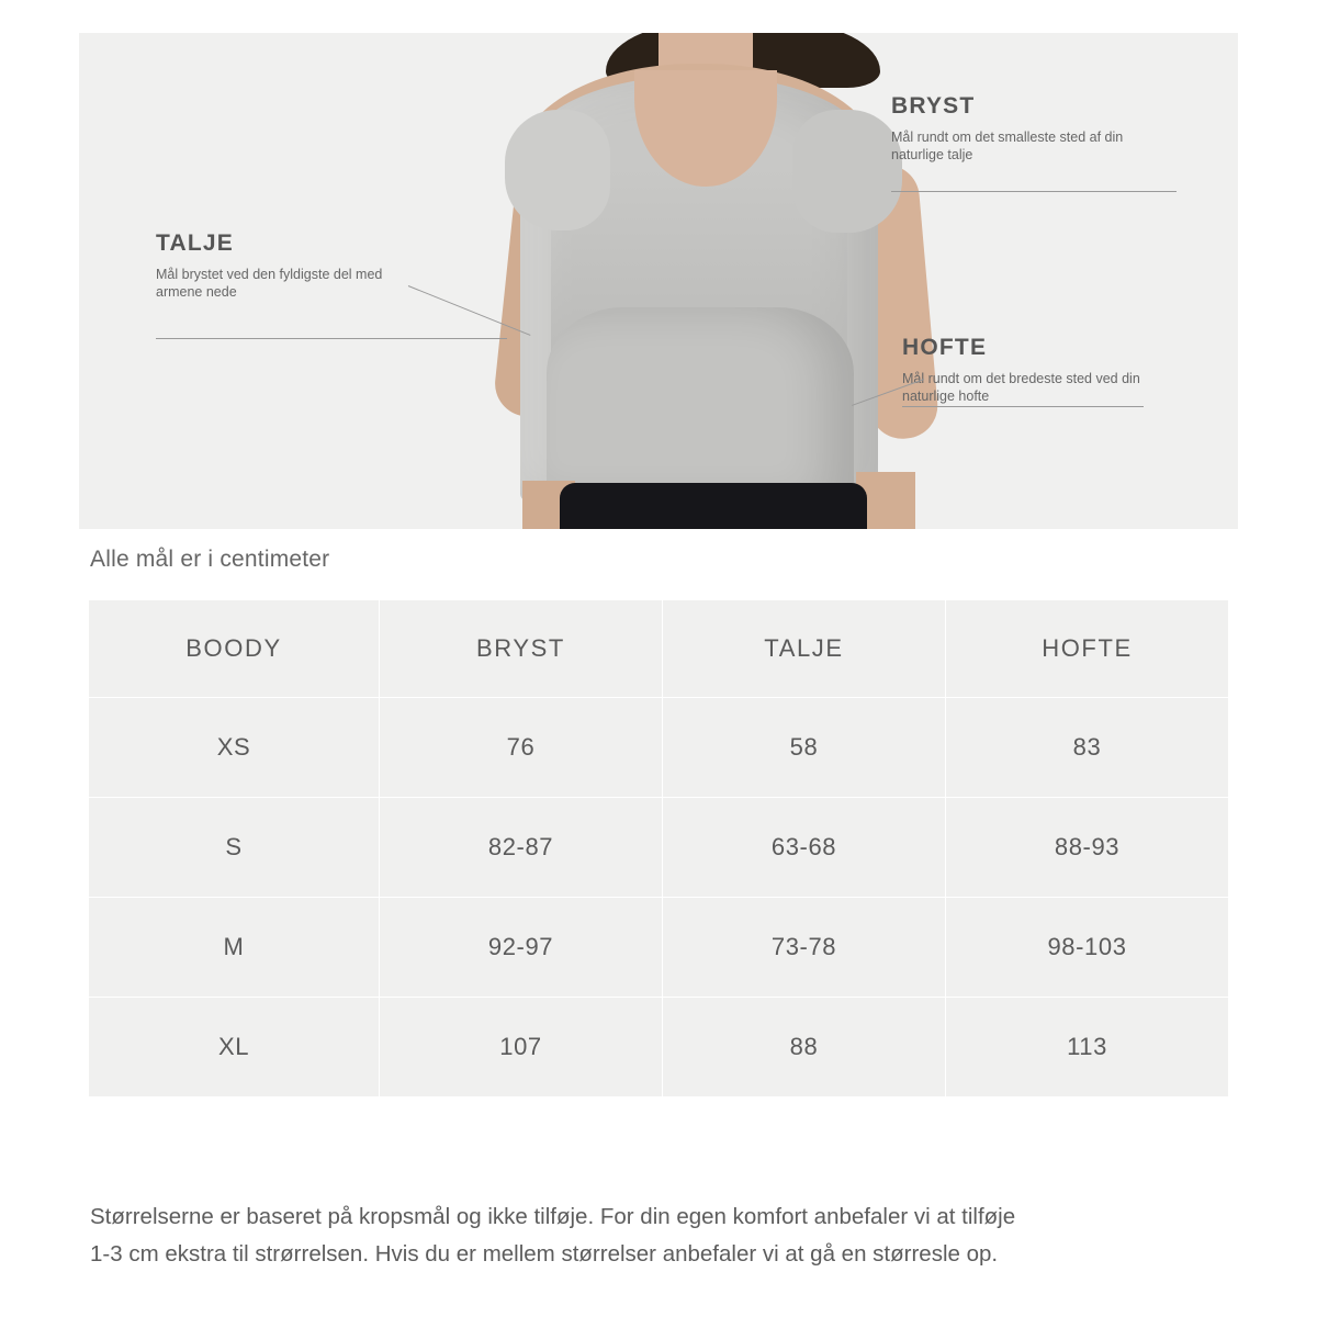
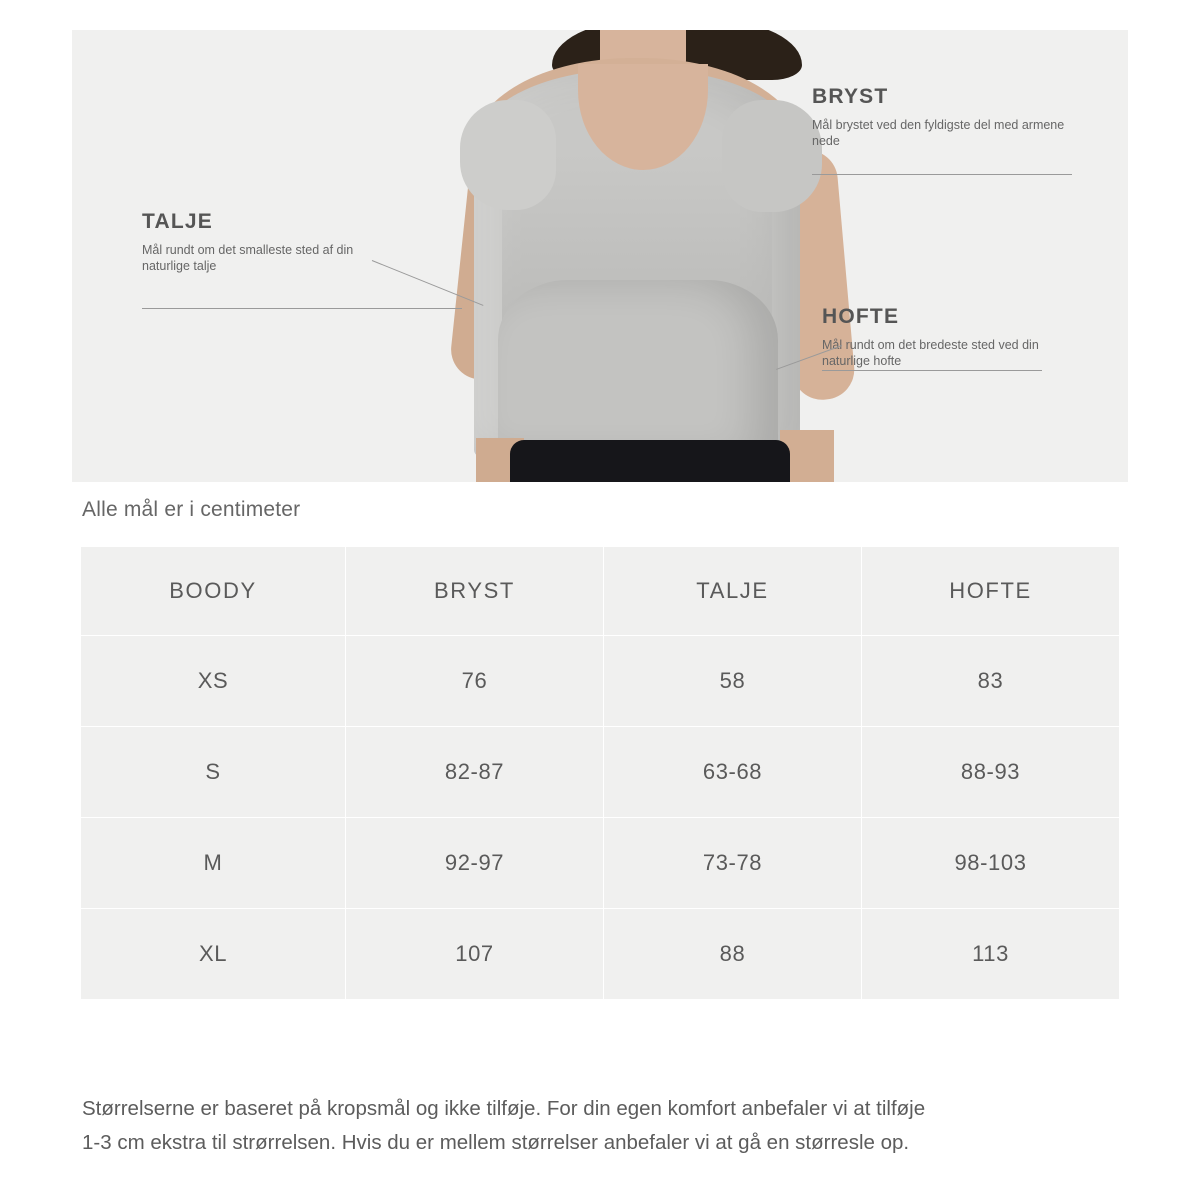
  BRYST
- Mål rundt om det smalleste sted af din naturlige talje
+ Mål brystet ved den fyldigste del med armene nede
  TALJE
- Mål brystet ved den fyldigste del med armene nede
+ Mål rundt om det smalleste sted af din naturlige talje
  HOFTE
  Må rundt om det bredeste sted ved din naturlige hofte
  Alle mål er i centimeter
  BOODY	BRYST	TALJE	HOFTE
  XS	76	58	83
  S	82-87	63-68	88-93
  M	92-97	73-78	98-103
  XL	107	88	113
  Størrelserne er baseret på kropsmål og ikke tilføje. For din egen komfort anbefaler vi at tilføje
  1-3 cm ekstra til strørrelsen. Hvis du er mellem størrelser anbefaler vi at gå en størresle op.
